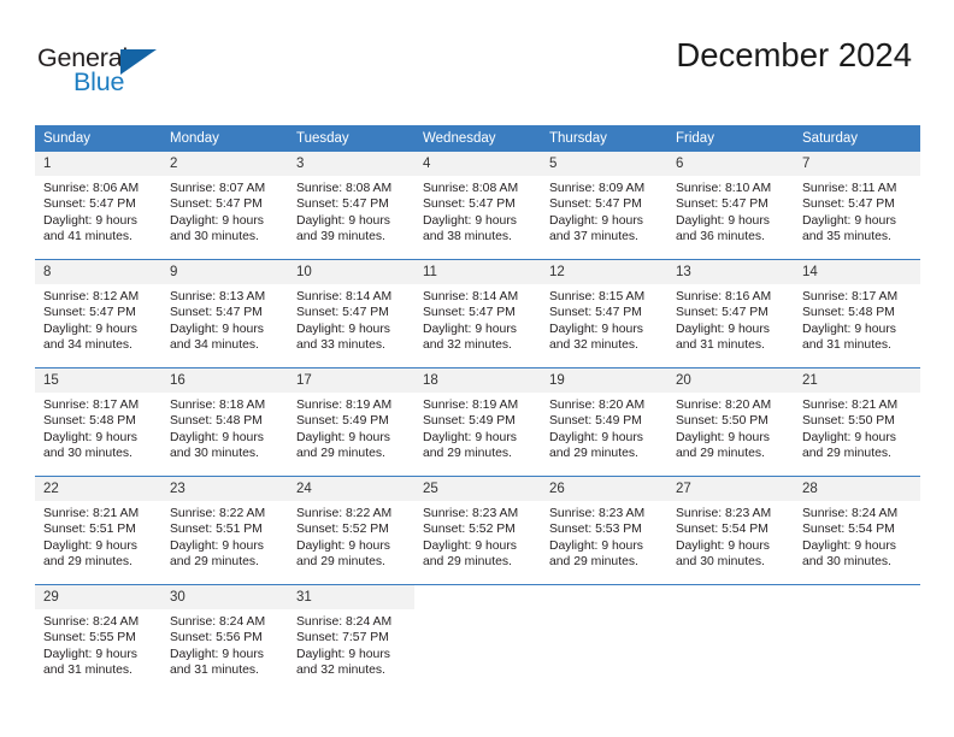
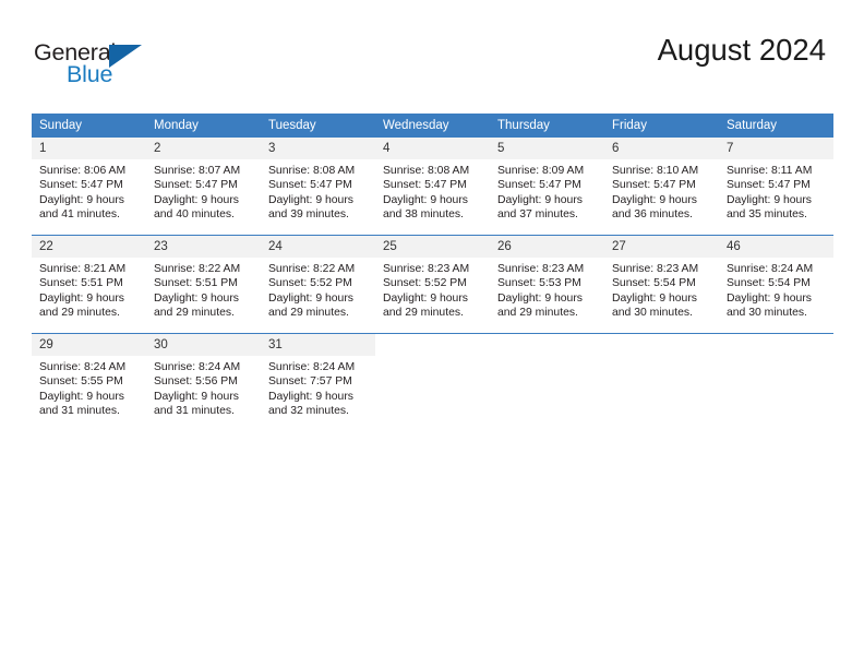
  General
  Blue
- December 2024
+ August 2024
  Sunday	Monday	Tuesday	Wednesday	Thursday	Friday	Saturday
- 1 Sunrise: 8:06 AM Sunset: 5:47 PM Daylight: 9 hours and 41 minutes.	2 Sunrise: 8:07 AM Sunset: 5:47 PM Daylight: 9 hours and 30 minutes.	3 Sunrise: 8:08 AM Sunset: 5:47 PM Daylight: 9 hours and 39 minutes.	4 Sunrise: 8:08 AM Sunset: 5:47 PM Daylight: 9 hours and 38 minutes.	5 Sunrise: 8:09 AM Sunset: 5:47 PM Daylight: 9 hours and 37 minutes.	6 Sunrise: 8:10 AM Sunset: 5:47 PM Daylight: 9 hours and 36 minutes.	7 Sunrise: 8:11 AM Sunset: 5:47 PM Daylight: 9 hours and 35 minutes.
+ 1 Sunrise: 8:06 AM Sunset: 5:47 PM Daylight: 9 hours and 41 minutes.	2 Sunrise: 8:07 AM Sunset: 5:47 PM Daylight: 9 hours and 40 minutes.	3 Sunrise: 8:08 AM Sunset: 5:47 PM Daylight: 9 hours and 39 minutes.	4 Sunrise: 8:08 AM Sunset: 5:47 PM Daylight: 9 hours and 38 minutes.	5 Sunrise: 8:09 AM Sunset: 5:47 PM Daylight: 9 hours and 37 minutes.	6 Sunrise: 8:10 AM Sunset: 5:47 PM Daylight: 9 hours and 36 minutes.	7 Sunrise: 8:11 AM Sunset: 5:47 PM Daylight: 9 hours and 35 minutes.
- 8 Sunrise: 8:12 AM Sunset: 5:47 PM Daylight: 9 hours and 34 minutes.	9 Sunrise: 8:13 AM Sunset: 5:47 PM Daylight: 9 hours and 34 minutes.	10 Sunrise: 8:14 AM Sunset: 5:47 PM Daylight: 9 hours and 33 minutes.	11 Sunrise: 8:14 AM Sunset: 5:47 PM Daylight: 9 hours and 32 minutes.	12 Sunrise: 8:15 AM Sunset: 5:47 PM Daylight: 9 hours and 32 minutes.	13 Sunrise: 8:16 AM Sunset: 5:47 PM Daylight: 9 hours and 31 minutes.	14 Sunrise: 8:17 AM Sunset: 5:48 PM Daylight: 9 hours and 31 minutes.
- 15 Sunrise: 8:17 AM Sunset: 5:48 PM Daylight: 9 hours and 30 minutes.	16 Sunrise: 8:18 AM Sunset: 5:48 PM Daylight: 9 hours and 30 minutes.	17 Sunrise: 8:19 AM Sunset: 5:49 PM Daylight: 9 hours and 29 minutes.	18 Sunrise: 8:19 AM Sunset: 5:49 PM Daylight: 9 hours and 29 minutes.	19 Sunrise: 8:20 AM Sunset: 5:49 PM Daylight: 9 hours and 29 minutes.	20 Sunrise: 8:20 AM Sunset: 5:50 PM Daylight: 9 hours and 29 minutes.	21 Sunrise: 8:21 AM Sunset: 5:50 PM Daylight: 9 hours and 29 minutes.
- 22 Sunrise: 8:21 AM Sunset: 5:51 PM Daylight: 9 hours and 29 minutes.	23 Sunrise: 8:22 AM Sunset: 5:51 PM Daylight: 9 hours and 29 minutes.	24 Sunrise: 8:22 AM Sunset: 5:52 PM Daylight: 9 hours and 29 minutes.	25 Sunrise: 8:23 AM Sunset: 5:52 PM Daylight: 9 hours and 29 minutes.	26 Sunrise: 8:23 AM Sunset: 5:53 PM Daylight: 9 hours and 29 minutes.	27 Sunrise: 8:23 AM Sunset: 5:54 PM Daylight: 9 hours and 30 minutes.	28 Sunrise: 8:24 AM Sunset: 5:54 PM Daylight: 9 hours and 30 minutes.
+ 22 Sunrise: 8:21 AM Sunset: 5:51 PM Daylight: 9 hours and 29 minutes.	23 Sunrise: 8:22 AM Sunset: 5:51 PM Daylight: 9 hours and 29 minutes.	24 Sunrise: 8:22 AM Sunset: 5:52 PM Daylight: 9 hours and 29 minutes.	25 Sunrise: 8:23 AM Sunset: 5:52 PM Daylight: 9 hours and 29 minutes.	26 Sunrise: 8:23 AM Sunset: 5:53 PM Daylight: 9 hours and 29 minutes.	27 Sunrise: 8:23 AM Sunset: 5:54 PM Daylight: 9 hours and 30 minutes.	46 Sunrise: 8:24 AM Sunset: 5:54 PM Daylight: 9 hours and 30 minutes.
  29 Sunrise: 8:24 AM Sunset: 5:55 PM Daylight: 9 hours and 31 minutes.	30 Sunrise: 8:24 AM Sunset: 5:56 PM Daylight: 9 hours and 31 minutes.	31 Sunrise: 8:24 AM Sunset: 7:57 PM Daylight: 9 hours and 32 minutes.
